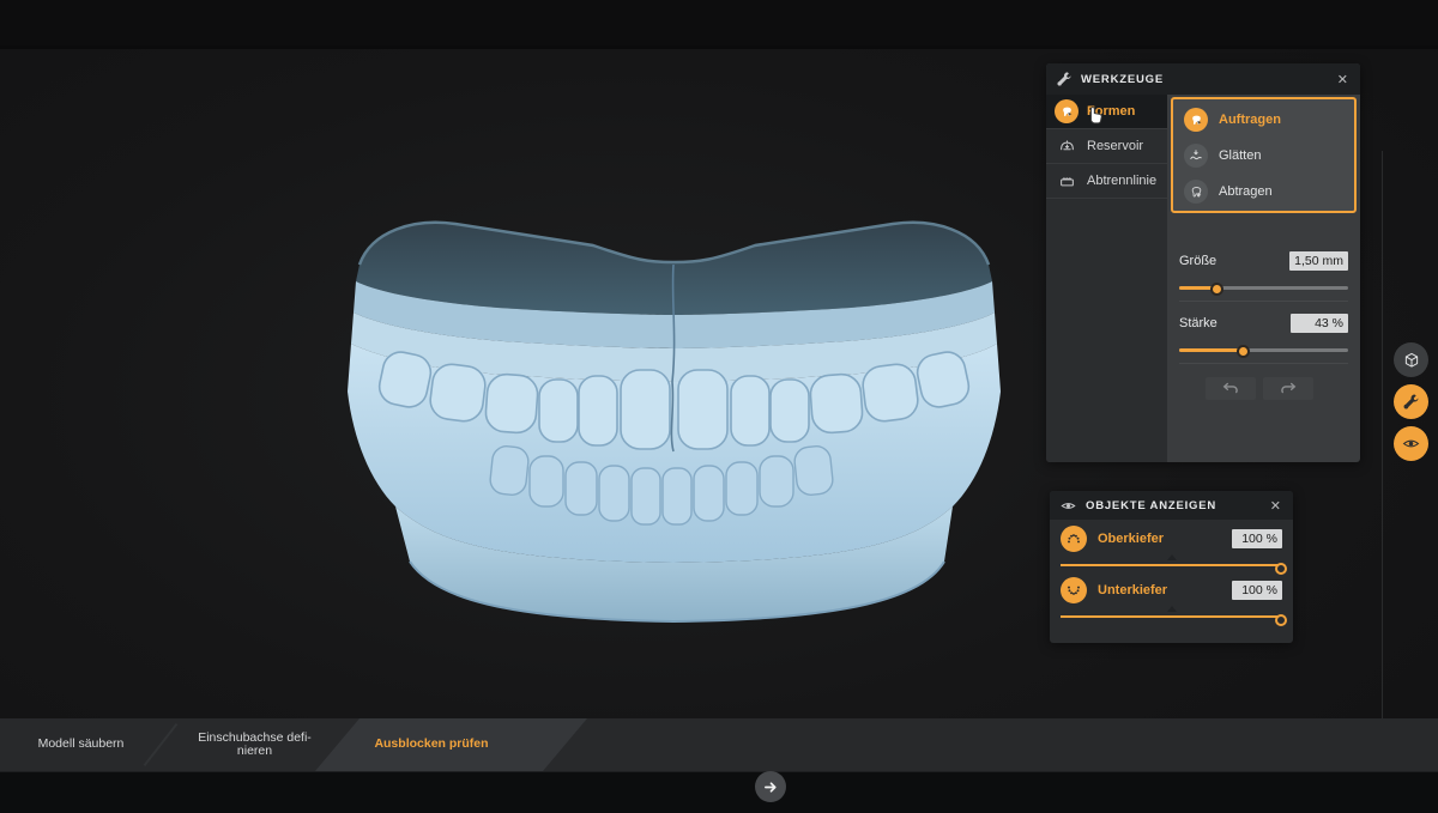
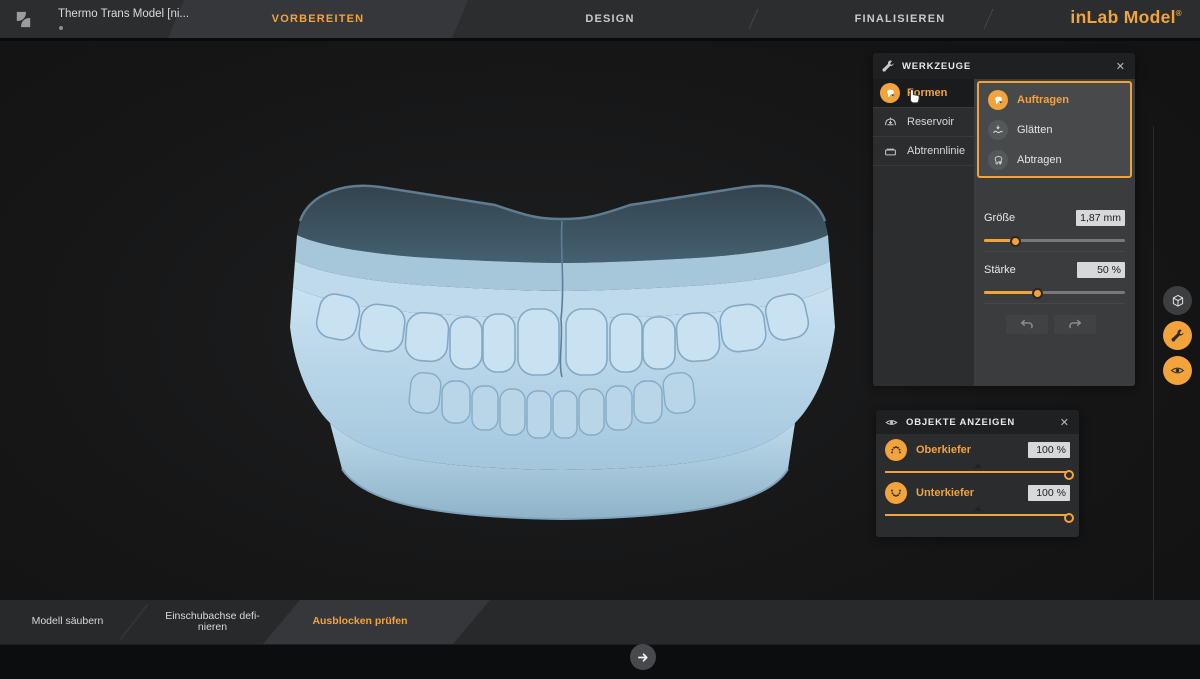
+ Thermo Trans Model [ni...
+ VORBEREITEN
+ DESIGN
+ FINALISIEREN
+ inLab Model®
  WERKZEUGE
  ✕
  ormen
  Reservoir
  Abtrennlinie
  Auftragen
  Glätten
  Abtragen
  Größe
- 1,50 mm
+ 1,87 mm
  Stärke
- 43 %
+ 50 %
  OBJEKTE ANZEIGEN
  ✕
  Oberkiefer
  100 %
  Unterkiefer
  100 %
  Modell säubern
  Einschubachse defi-
  nieren
  Ausblocken prüfen
